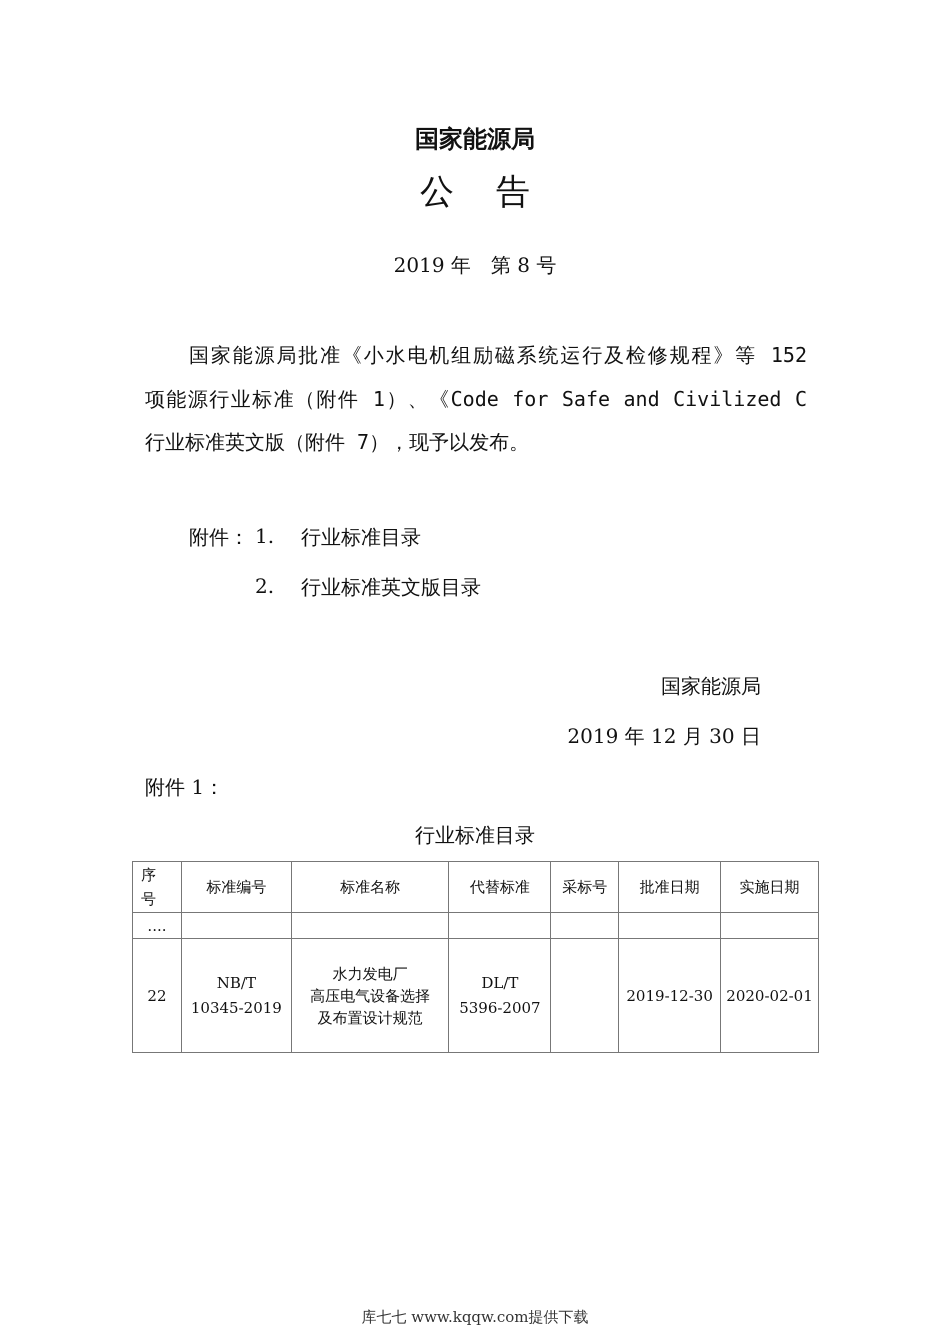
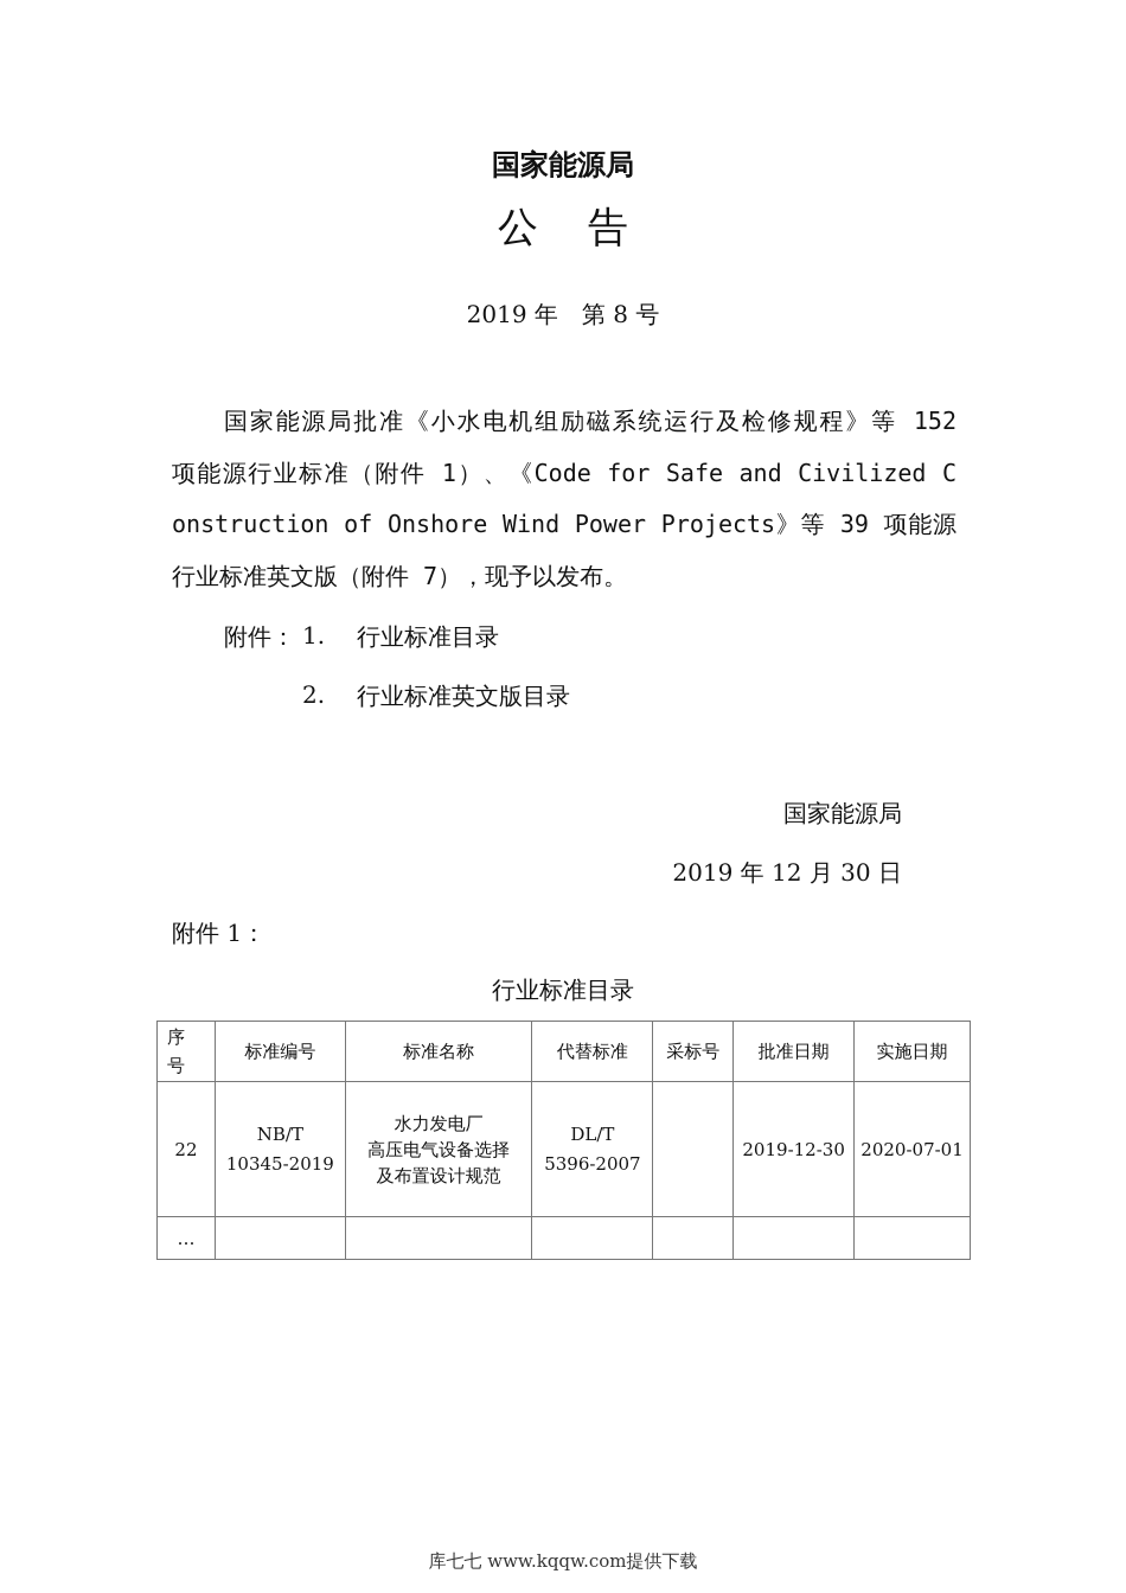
  国家能源局
  公 告
  2019 年 第 8 号
  国家能源局批准《小水电机组励磁系统运行及检修规程》等 152
  项能源行业标准（附件 1）、《Code for Safe and Civilized C
+ onstruction of Onshore Wind Power Projects》等 39 项能源
  行业标准英文版（附件 7），现予以发布。
  附件：
  1.
  行业标准目录
  2.
  行业标准英文版目录
  国家能源局
  2019 年 12 月 30 日
  附件 1：
  行业标准目录
  序 号	标准编号	标准名称	代替标准	采标号	批准日期	实施日期
- ....
- 22	NB/T 10345-2019	水力发电厂 高压电气设备选择 及布置设计规范	DL/T 5396-2007		2019-12-30	2020-02-01
+ 22	NB/T 10345-2019	水力发电厂 高压电气设备选择 及布置设计规范	DL/T 5396-2007		2019-12-30	2020-07-01
+ …
  库七七 www.kqqw.com提供下载
